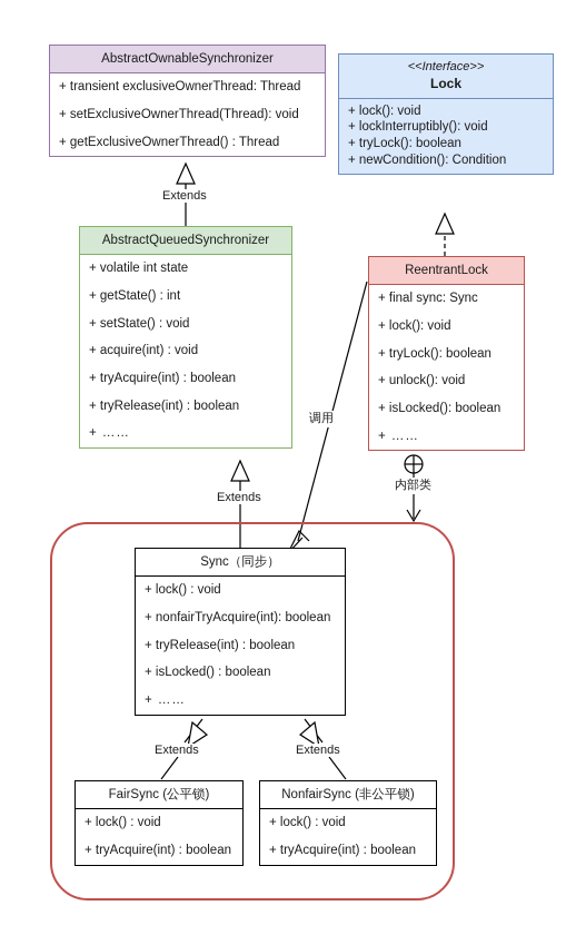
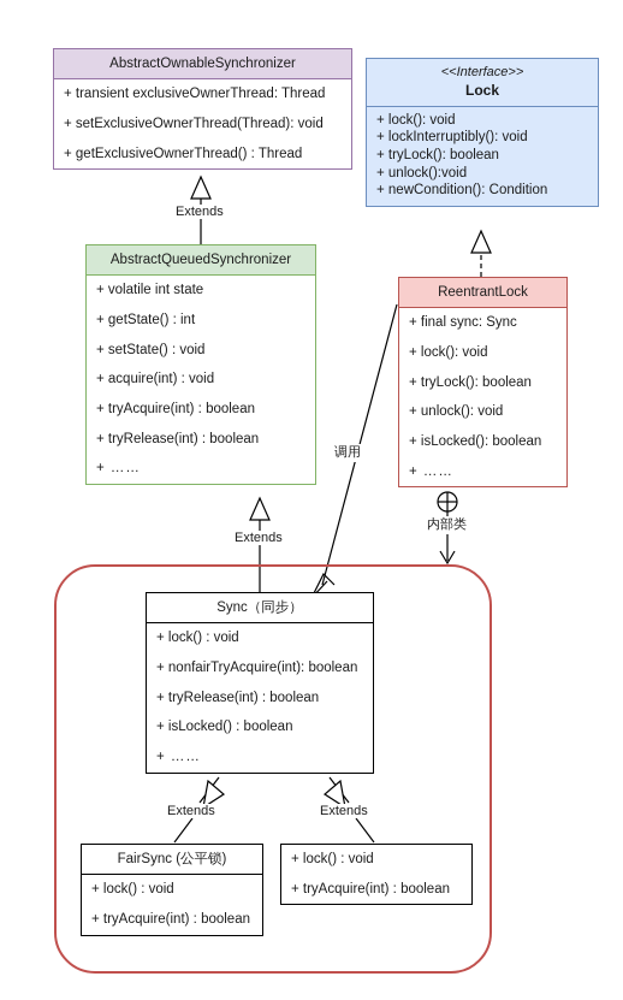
  Extends
  调用
  内部类
  Extends
  Extends
  Extends
  AbstractOwnableSynchronizer
  + transient exclusiveOwnerThread: Thread
  + setExclusiveOwnerThread(Thread): void
  + getExclusiveOwnerThread() : Thread
  <<Interface>>
  Lock
  + lock(): void
  + lockInterruptibly(): void
  + tryLock(): boolean
+ + unlock():void
  + newCondition(): Condition
  AbstractQueuedSynchronizer
  + volatile int state
  + getState() : int
  + setState() : void
  + acquire(int) : void
  + tryAcquire(int) : boolean
  + tryRelease(int) : boolean
  + ……
  ReentrantLock
  + final sync: Sync
  + lock(): void
  + tryLock(): boolean
  + unlock(): void
  + isLocked(): boolean
  + ……
  Sync（同步）
  + lock() : void
  + nonfairTryAcquire(int): boolean
  + tryRelease(int) : boolean
  + isLocked() : boolean
  + ……
  FairSync (公平锁)
  + lock() : void
  + tryAcquire(int) : boolean
- NonfairSync (非公平锁)
  + lock() : void
  + tryAcquire(int) : boolean
